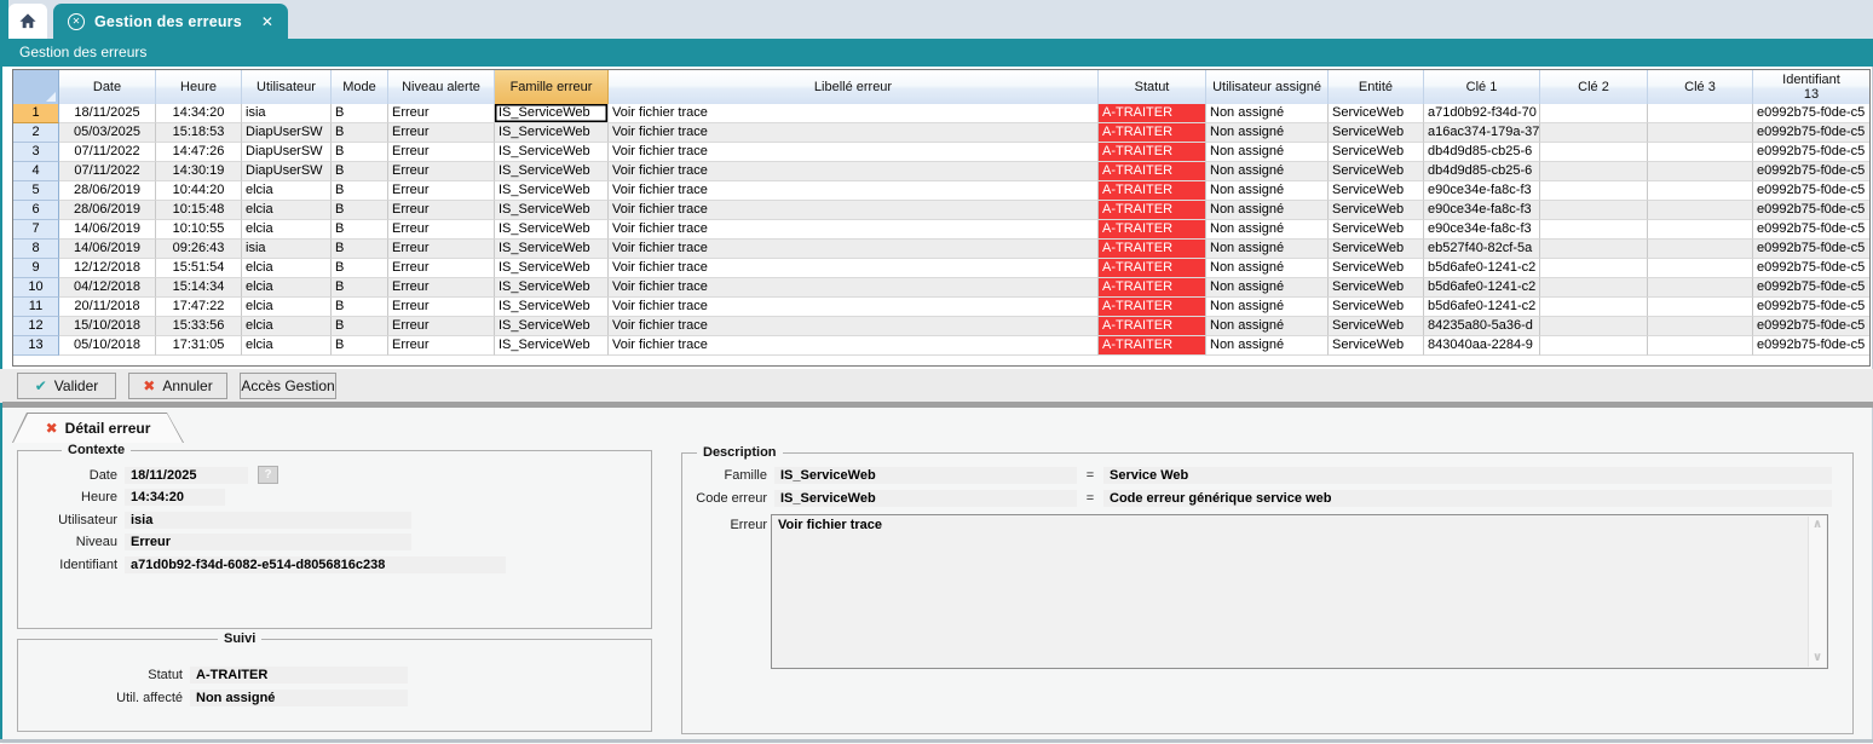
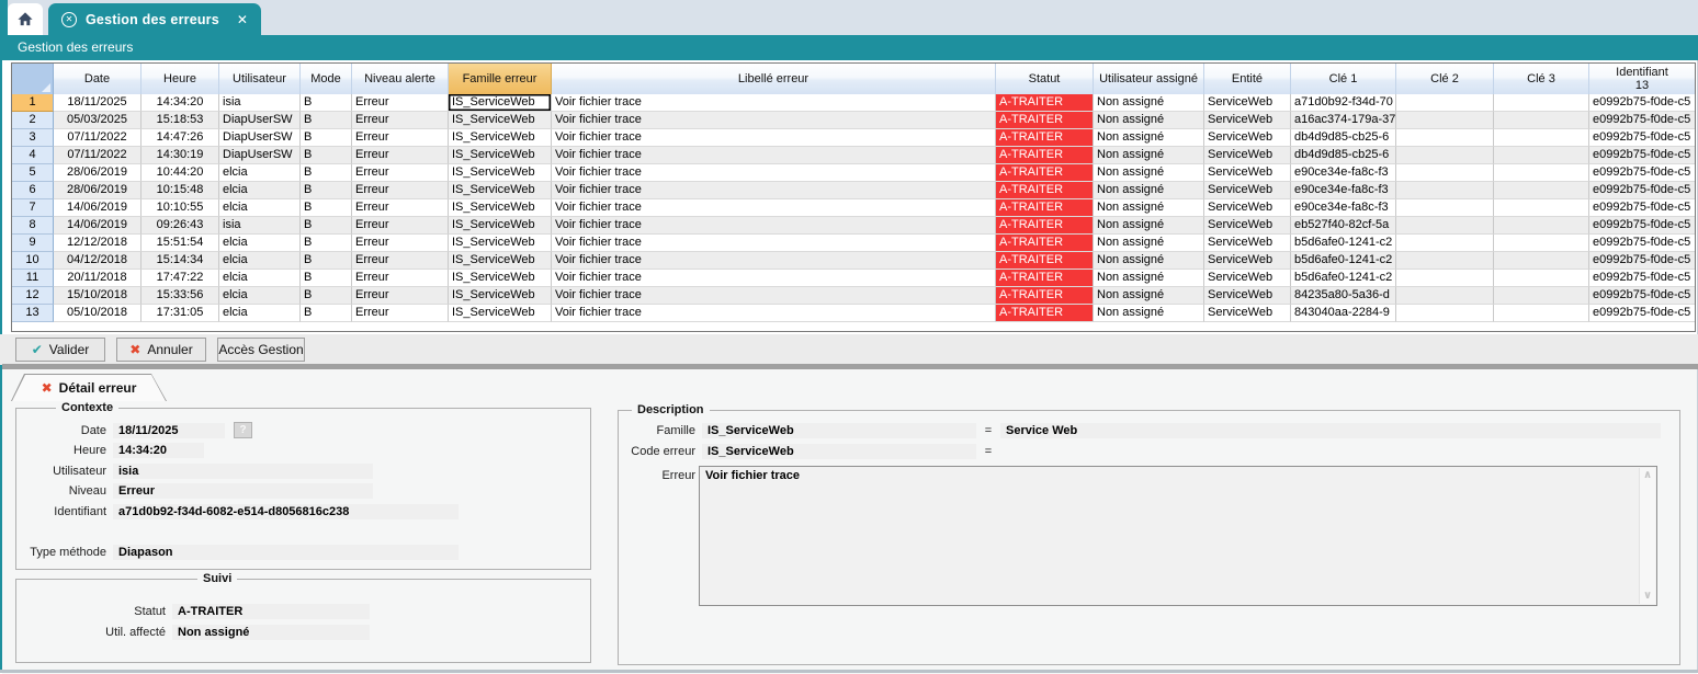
  ✕
  Gestion des erreurs
  ✕
  Gestion des erreurs
  Date
  Heure
  Utilisateur
  Mode
  Niveau alerte
  Famille erreur
  Libellé erreur
  Statut
  Utilisateur assigné
  Entité
  Clé 1
  Clé 2
  Clé 3
  Identifiant
  13
  1
  18/11/2025
  14:34:20
  isia
  B
  Erreur
  IS_ServiceWeb
  Voir fichier trace
  A-TRAITER
  Non assigné
  ServiceWeb
  a71d0b92-f34d-70
  e0992b75-f0de-c5
  2
  05/03/2025
  15:18:53
  DiapUserSW
  B
  Erreur
  IS_ServiceWeb
  Voir fichier trace
  A-TRAITER
  Non assigné
  ServiceWeb
  a16ac374-179a-37
  e0992b75-f0de-c5
  3
  07/11/2022
  14:47:26
  DiapUserSW
  B
  Erreur
  IS_ServiceWeb
  Voir fichier trace
  A-TRAITER
  Non assigné
  ServiceWeb
  db4d9d85-cb25-6
  e0992b75-f0de-c5
  4
  07/11/2022
  14:30:19
  DiapUserSW
  B
  Erreur
  IS_ServiceWeb
  Voir fichier trace
  A-TRAITER
  Non assigné
  ServiceWeb
  db4d9d85-cb25-6
  e0992b75-f0de-c5
  5
  28/06/2019
  10:44:20
  elcia
  B
  Erreur
  IS_ServiceWeb
  Voir fichier trace
  A-TRAITER
  Non assigné
  ServiceWeb
  e90ce34e-fa8c-f3
  e0992b75-f0de-c5
  6
  28/06/2019
  10:15:48
  elcia
  B
  Erreur
  IS_ServiceWeb
  Voir fichier trace
  A-TRAITER
  Non assigné
  ServiceWeb
  e90ce34e-fa8c-f3
  e0992b75-f0de-c5
  7
  14/06/2019
  10:10:55
  elcia
  B
  Erreur
  IS_ServiceWeb
  Voir fichier trace
  A-TRAITER
  Non assigné
  ServiceWeb
  e90ce34e-fa8c-f3
  e0992b75-f0de-c5
  8
  14/06/2019
  09:26:43
  isia
  B
  Erreur
  IS_ServiceWeb
  Voir fichier trace
  A-TRAITER
  Non assigné
  ServiceWeb
  eb527f40-82cf-5a
  e0992b75-f0de-c5
  9
  12/12/2018
  15:51:54
  elcia
  B
  Erreur
  IS_ServiceWeb
  Voir fichier trace
  A-TRAITER
  Non assigné
  ServiceWeb
  b5d6afe0-1241-c2
  e0992b75-f0de-c5
  10
  04/12/2018
  15:14:34
  elcia
  B
  Erreur
  IS_ServiceWeb
  Voir fichier trace
  A-TRAITER
  Non assigné
  ServiceWeb
  b5d6afe0-1241-c2
  e0992b75-f0de-c5
  11
  20/11/2018
  17:47:22
  elcia
  B
  Erreur
  IS_ServiceWeb
  Voir fichier trace
  A-TRAITER
  Non assigné
  ServiceWeb
  b5d6afe0-1241-c2
  e0992b75-f0de-c5
  12
  15/10/2018
  15:33:56
  elcia
  B
  Erreur
  IS_ServiceWeb
  Voir fichier trace
  A-TRAITER
  Non assigné
  ServiceWeb
  84235a80-5a36-d
  e0992b75-f0de-c5
  13
  05/10/2018
  17:31:05
  elcia
  B
  Erreur
  IS_ServiceWeb
  Voir fichier trace
  A-TRAITER
  Non assigné
  ServiceWeb
  843040aa-2284-9
  e0992b75-f0de-c5
  ✔
  Valider
  ✖
  Annuler
  Accès Gestion
  ✖
  Détail erreur
  Contexte
  Date
  18/11/2025
  ?
  Heure
  14:34:20
  Utilisateur
  isia
  Niveau
  Erreur
  Identifiant
  a71d0b92-f34d-6082-e514-d8056816c238
+ Type méthode
+ Diapason
  Suivi
  Statut
  A-TRAITER
  Util. affecté
  Non assigné
  Description
  Famille
  IS_ServiceWeb
  =
  Service Web
  Code erreur
  IS_ServiceWeb
  =
- Code erreur générique service web
  Erreur
  Voir fichier trace
  ∧
  ∨
